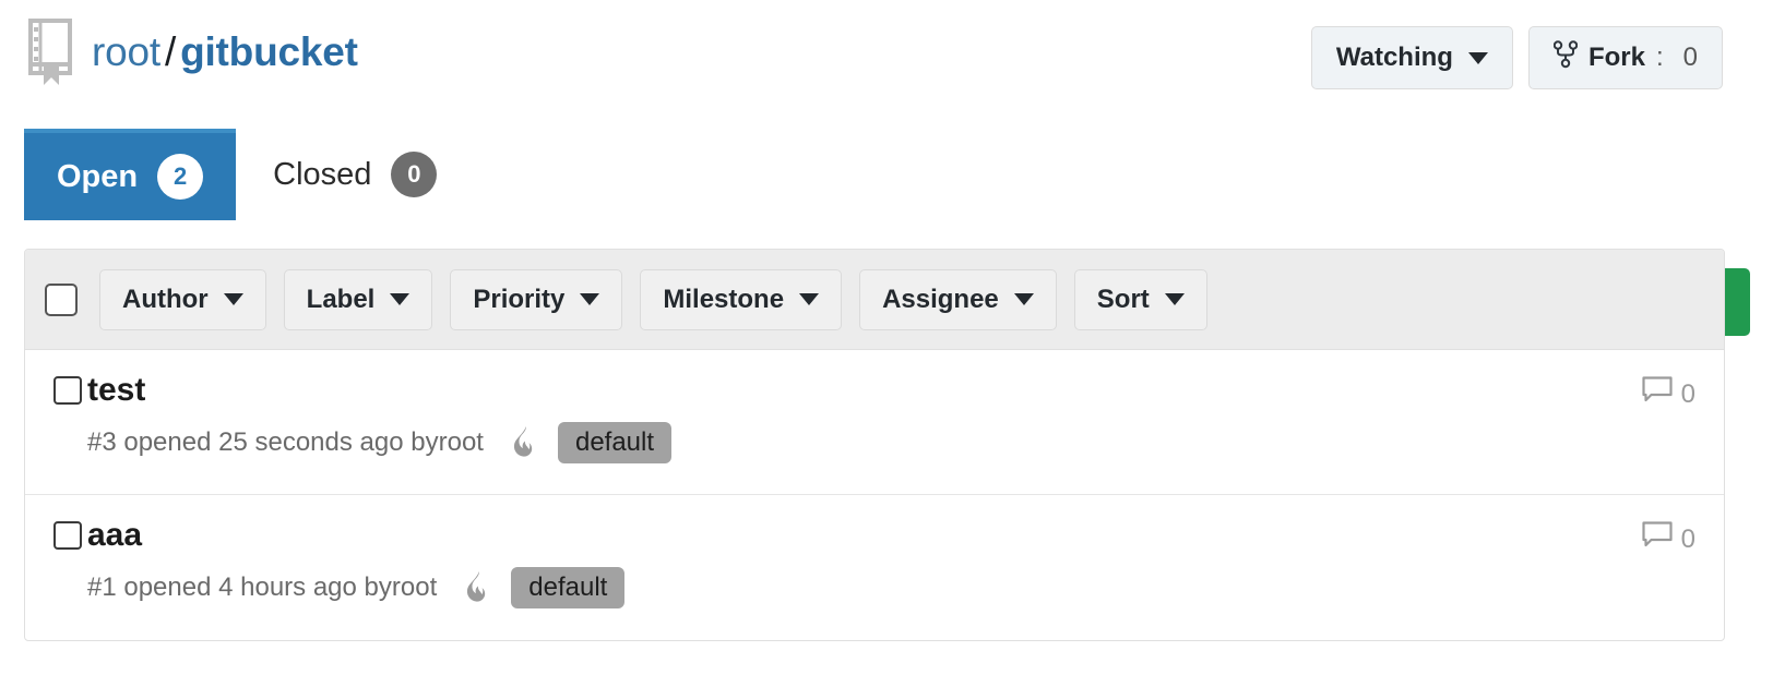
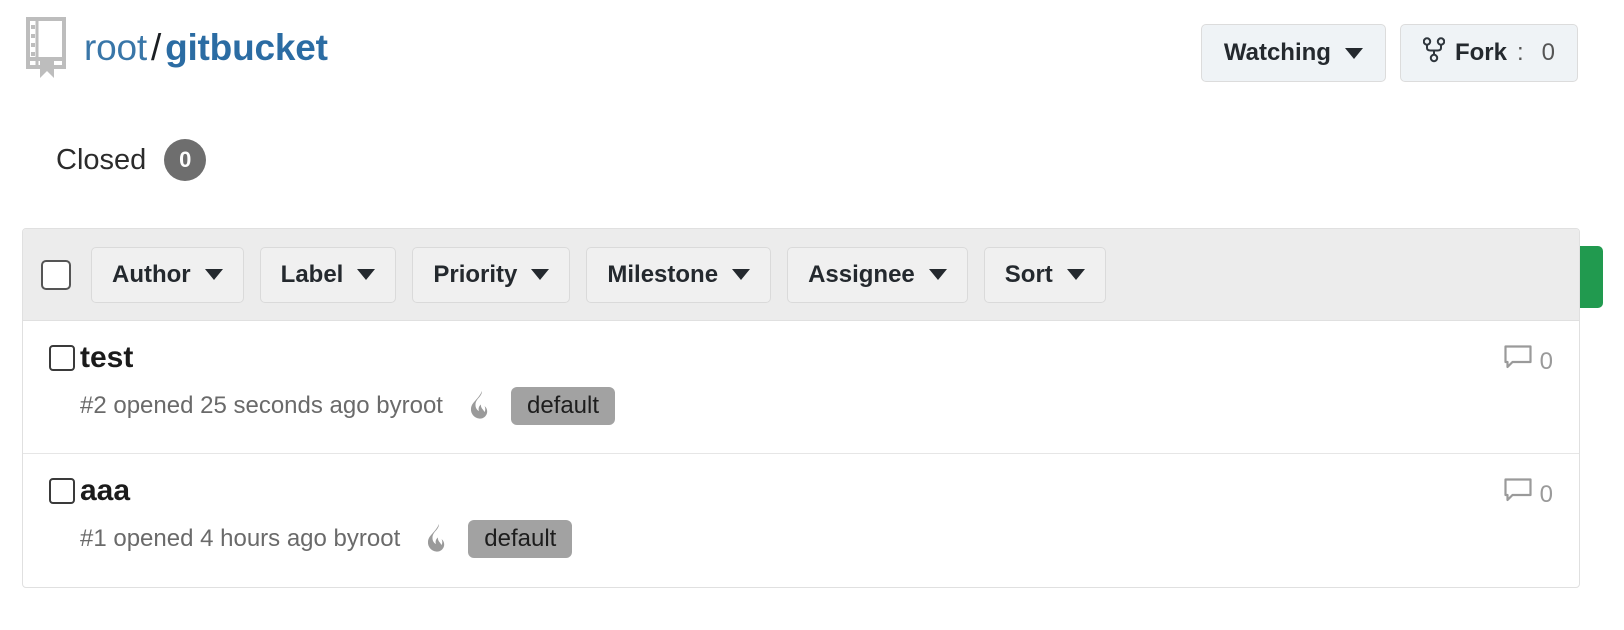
  root/gitbucket
  Watching
  Fork
  :
  0
- Open
- 2
  Closed
  0
  Author
  Label
  Priority
  Milestone
  Assignee
  Sort
  test
- #3 opened 25 seconds ago by
+ #2 opened 25 seconds ago by
  root
  default
  0
  aaa
  #1 opened 4 hours ago by
  root
  default
  0
